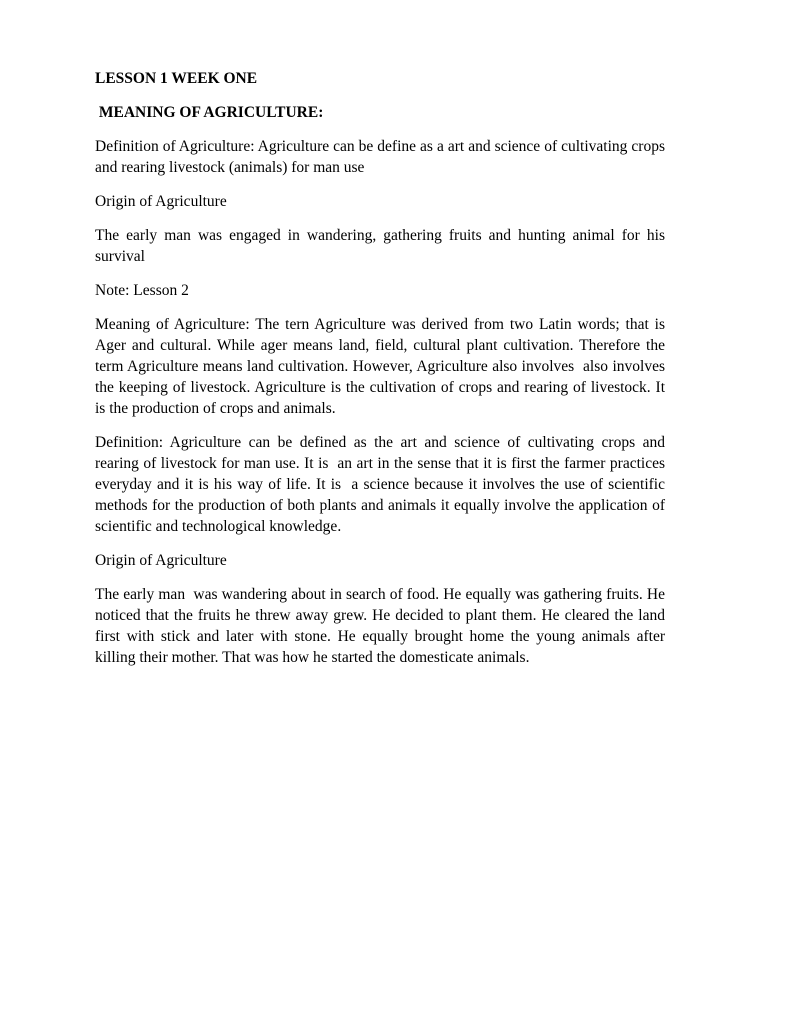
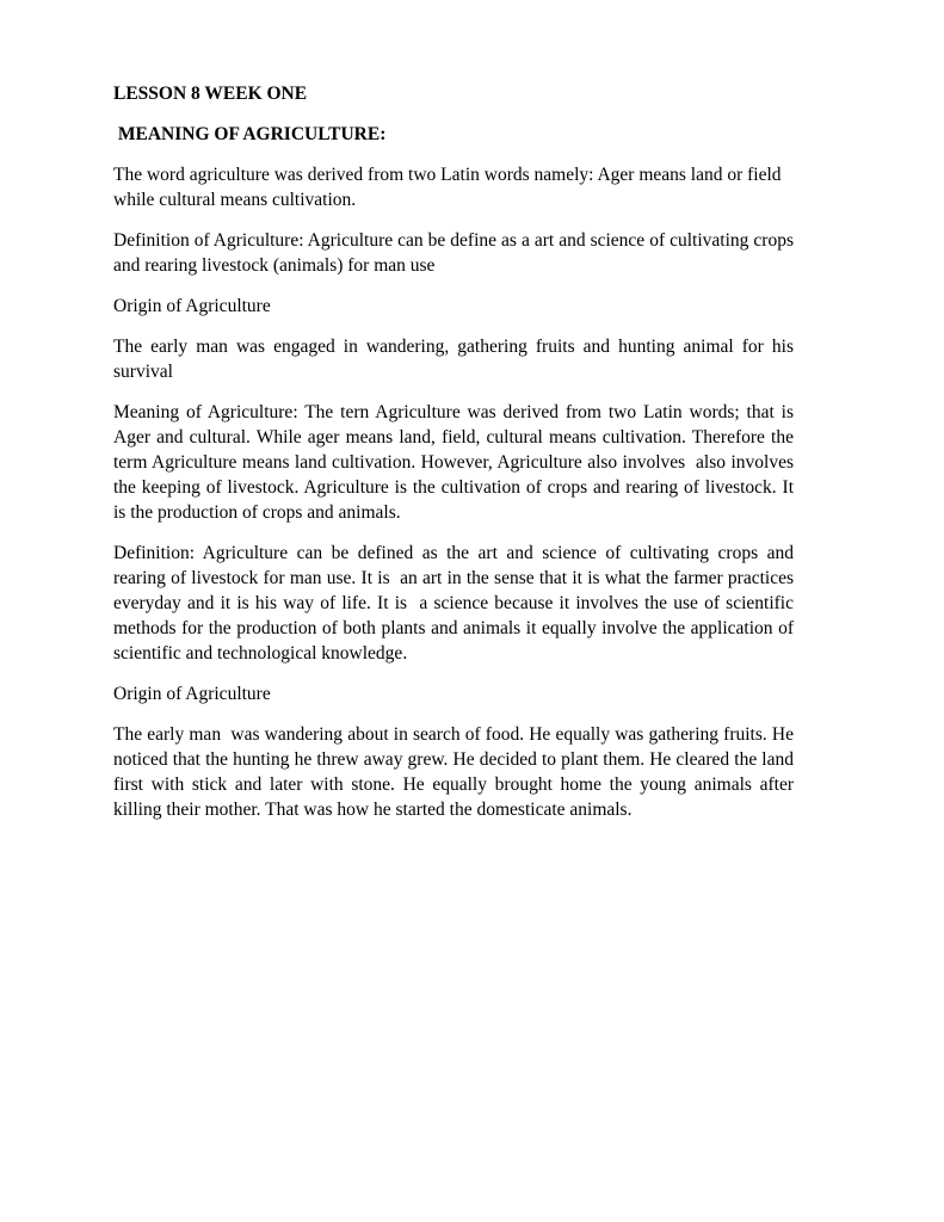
- LESSON 1 WEEK ONE
+ LESSON 8 WEEK ONE
  MEANING OF AGRICULTURE:
+ The word agriculture was derived from two Latin words namely: Ager means land or field while cultural means cultivation.
  Definition of Agriculture: Agriculture can be define as a art and science of cultivating crops and rearing livestock (animals) for man use
  Origin of Agriculture
  The early man was engaged in wandering, gathering fruits and hunting animal for his survival
- Note: Lesson 2
- Meaning of Agriculture: The tern Agriculture was derived from two Latin words; that is Ager and cultural. While ager means land, field, cultural plant cultivation. Therefore the term Agriculture means land cultivation. However, Agriculture also involves also involves the keeping of livestock. Agriculture is the cultivation of crops and rearing of livestock. It is the production of crops and animals.
+ Meaning of Agriculture: The tern Agriculture was derived from two Latin words; that is Ager and cultural. While ager means land, field, cultural means cultivation. Therefore the term Agriculture means land cultivation. However, Agriculture also involves also involves the keeping of livestock. Agriculture is the cultivation of crops and rearing of livestock. It is the production of crops and animals.
- Definition: Agriculture can be defined as the art and science of cultivating crops and rearing of livestock for man use. It is an art in the sense that it is first the farmer practices everyday and it is his way of life. It is a science because it involves the use of scientific methods for the production of both plants and animals it equally involve the application of scientific and technological knowledge.
+ Definition: Agriculture can be defined as the art and science of cultivating crops and rearing of livestock for man use. It is an art in the sense that it is what the farmer practices everyday and it is his way of life. It is a science because it involves the use of scientific methods for the production of both plants and animals it equally involve the application of scientific and technological knowledge.
  Origin of Agriculture
- The early man was wandering about in search of food. He equally was gathering fruits. He noticed that the fruits he threw away grew. He decided to plant them. He cleared the land first with stick and later with stone. He equally brought home the young animals after killing their mother. That was how he started the domesticate animals.
+ The early man was wandering about in search of food. He equally was gathering fruits. He noticed that the hunting he threw away grew. He decided to plant them. He cleared the land first with stick and later with stone. He equally brought home the young animals after killing their mother. That was how he started the domesticate animals.
